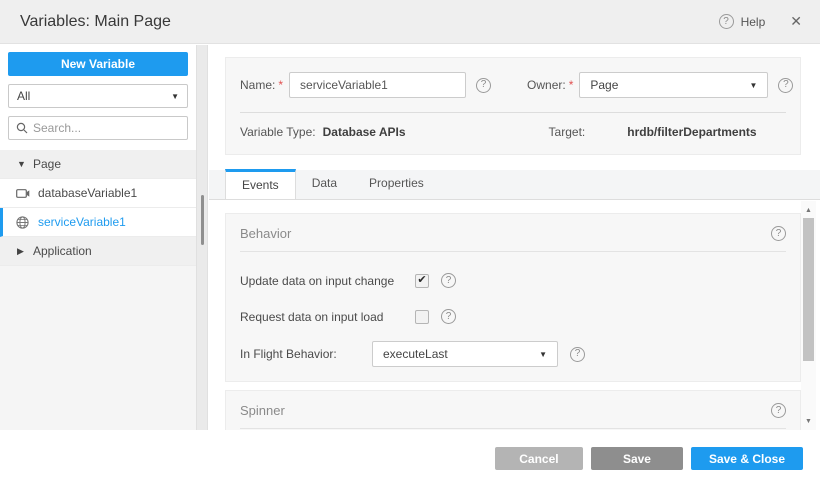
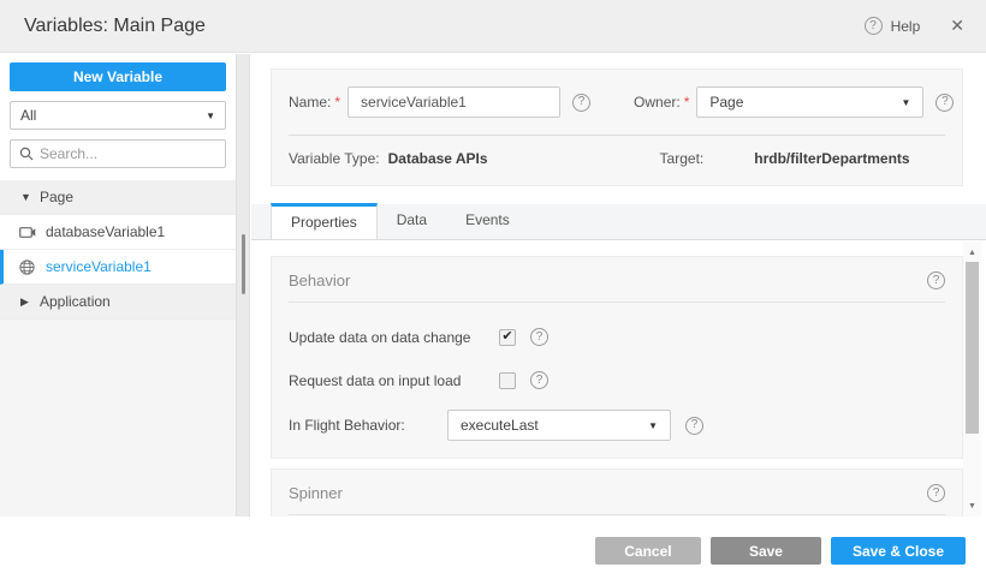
  Variables: Main Page
  ?
  Help
  ✕
  New Variable
  All
  ▼
  Search...
  ▼
  Page
  databaseVariable1
  serviceVariable1
  ▶
  Application
  Name:
  *
  serviceVariable1
  ?
  Owner:
  *
  Page
  ▼
  ?
  Variable Type:
  Database APIs
  Target:
  hrdb/filterDepartments
- Events
+ Properties
  Data
- Properties
+ Events
  Behavior
  ?
- Update data on input change
+ Update data on data change
  ✔
  ?
  Request data on input load
  ?
  In Flight Behavior:
  executeLast
  ▼
  ?
  Spinner
  ?
  Cancel
  Save
  Save & Close
